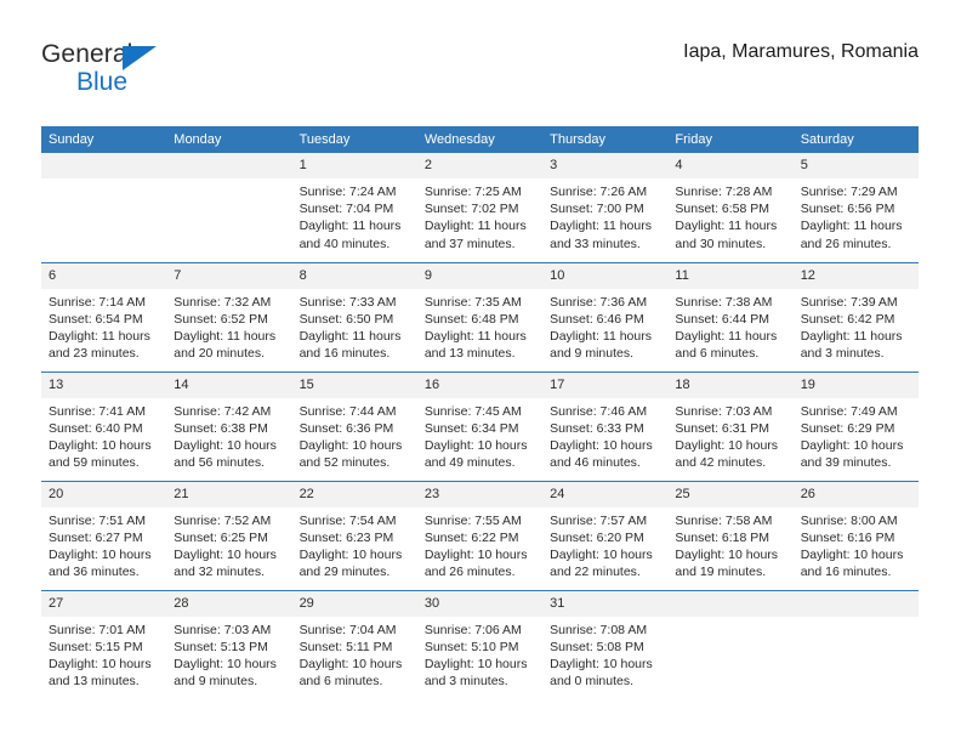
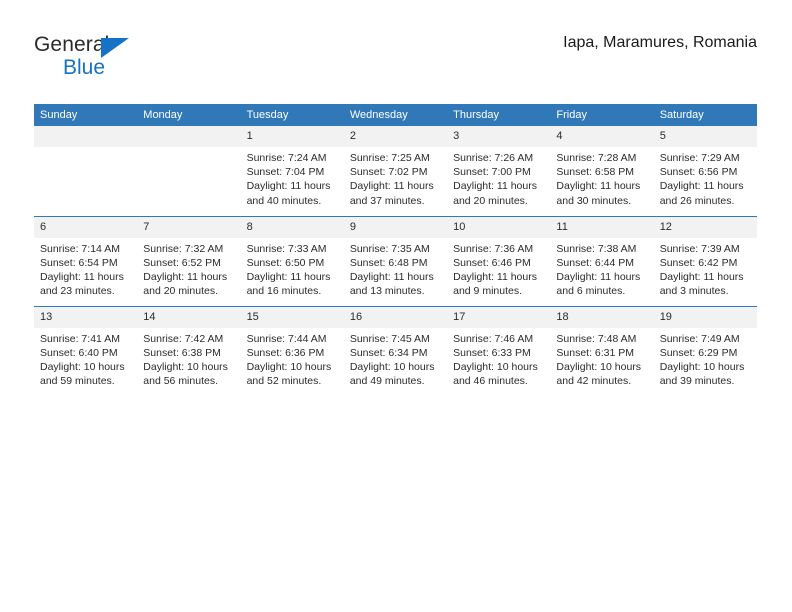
  General
  Blue
  Iapa, Maramures, Romania
  Sunday	Monday	Tuesday	Wednesday	Thursday	Friday	Saturday
- 		1Sunrise: 7:24 AMSunset: 7:04 PMDaylight: 11 hoursand 40 minutes.	2Sunrise: 7:25 AMSunset: 7:02 PMDaylight: 11 hoursand 37 minutes.	3Sunrise: 7:26 AMSunset: 7:00 PMDaylight: 11 hoursand 33 minutes.	4Sunrise: 7:28 AMSunset: 6:58 PMDaylight: 11 hoursand 30 minutes.	5Sunrise: 7:29 AMSunset: 6:56 PMDaylight: 11 hoursand 26 minutes.
+ 		1Sunrise: 7:24 AMSunset: 7:04 PMDaylight: 11 hoursand 40 minutes.	2Sunrise: 7:25 AMSunset: 7:02 PMDaylight: 11 hoursand 37 minutes.	3Sunrise: 7:26 AMSunset: 7:00 PMDaylight: 11 hoursand 20 minutes.	4Sunrise: 7:28 AMSunset: 6:58 PMDaylight: 11 hoursand 30 minutes.	5Sunrise: 7:29 AMSunset: 6:56 PMDaylight: 11 hoursand 26 minutes.
  6Sunrise: 7:14 AMSunset: 6:54 PMDaylight: 11 hoursand 23 minutes.	7Sunrise: 7:32 AMSunset: 6:52 PMDaylight: 11 hoursand 20 minutes.	8Sunrise: 7:33 AMSunset: 6:50 PMDaylight: 11 hoursand 16 minutes.	9Sunrise: 7:35 AMSunset: 6:48 PMDaylight: 11 hoursand 13 minutes.	10Sunrise: 7:36 AMSunset: 6:46 PMDaylight: 11 hoursand 9 minutes.	11Sunrise: 7:38 AMSunset: 6:44 PMDaylight: 11 hoursand 6 minutes.	12Sunrise: 7:39 AMSunset: 6:42 PMDaylight: 11 hoursand 3 minutes.
- 13Sunrise: 7:41 AMSunset: 6:40 PMDaylight: 10 hoursand 59 minutes.	14Sunrise: 7:42 AMSunset: 6:38 PMDaylight: 10 hoursand 56 minutes.	15Sunrise: 7:44 AMSunset: 6:36 PMDaylight: 10 hoursand 52 minutes.	16Sunrise: 7:45 AMSunset: 6:34 PMDaylight: 10 hoursand 49 minutes.	17Sunrise: 7:46 AMSunset: 6:33 PMDaylight: 10 hoursand 46 minutes.	18Sunrise: 7:03 AMSunset: 6:31 PMDaylight: 10 hoursand 42 minutes.	19Sunrise: 7:49 AMSunset: 6:29 PMDaylight: 10 hoursand 39 minutes.
+ 13Sunrise: 7:41 AMSunset: 6:40 PMDaylight: 10 hoursand 59 minutes.	14Sunrise: 7:42 AMSunset: 6:38 PMDaylight: 10 hoursand 56 minutes.	15Sunrise: 7:44 AMSunset: 6:36 PMDaylight: 10 hoursand 52 minutes.	16Sunrise: 7:45 AMSunset: 6:34 PMDaylight: 10 hoursand 49 minutes.	17Sunrise: 7:46 AMSunset: 6:33 PMDaylight: 10 hoursand 46 minutes.	18Sunrise: 7:48 AMSunset: 6:31 PMDaylight: 10 hoursand 42 minutes.	19Sunrise: 7:49 AMSunset: 6:29 PMDaylight: 10 hoursand 39 minutes.
- 20Sunrise: 7:51 AMSunset: 6:27 PMDaylight: 10 hoursand 36 minutes.	21Sunrise: 7:52 AMSunset: 6:25 PMDaylight: 10 hoursand 32 minutes.	22Sunrise: 7:54 AMSunset: 6:23 PMDaylight: 10 hoursand 29 minutes.	23Sunrise: 7:55 AMSunset: 6:22 PMDaylight: 10 hoursand 26 minutes.	24Sunrise: 7:57 AMSunset: 6:20 PMDaylight: 10 hoursand 22 minutes.	25Sunrise: 7:58 AMSunset: 6:18 PMDaylight: 10 hoursand 19 minutes.	26Sunrise: 8:00 AMSunset: 6:16 PMDaylight: 10 hoursand 16 minutes.
- 27Sunrise: 7:01 AMSunset: 5:15 PMDaylight: 10 hoursand 13 minutes.	28Sunrise: 7:03 AMSunset: 5:13 PMDaylight: 10 hoursand 9 minutes.	29Sunrise: 7:04 AMSunset: 5:11 PMDaylight: 10 hoursand 6 minutes.	30Sunrise: 7:06 AMSunset: 5:10 PMDaylight: 10 hoursand 3 minutes.	31Sunrise: 7:08 AMSunset: 5:08 PMDaylight: 10 hoursand 0 minutes.
